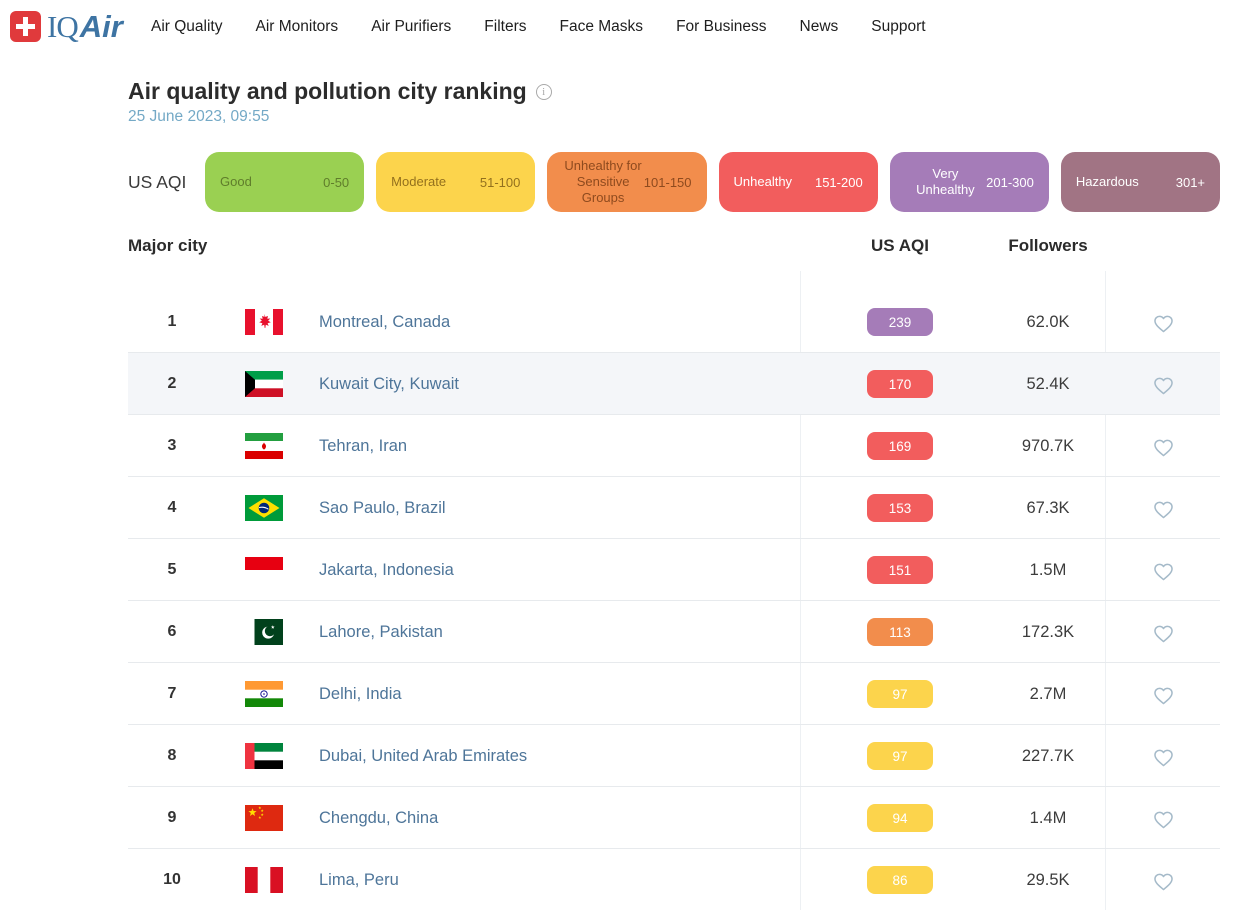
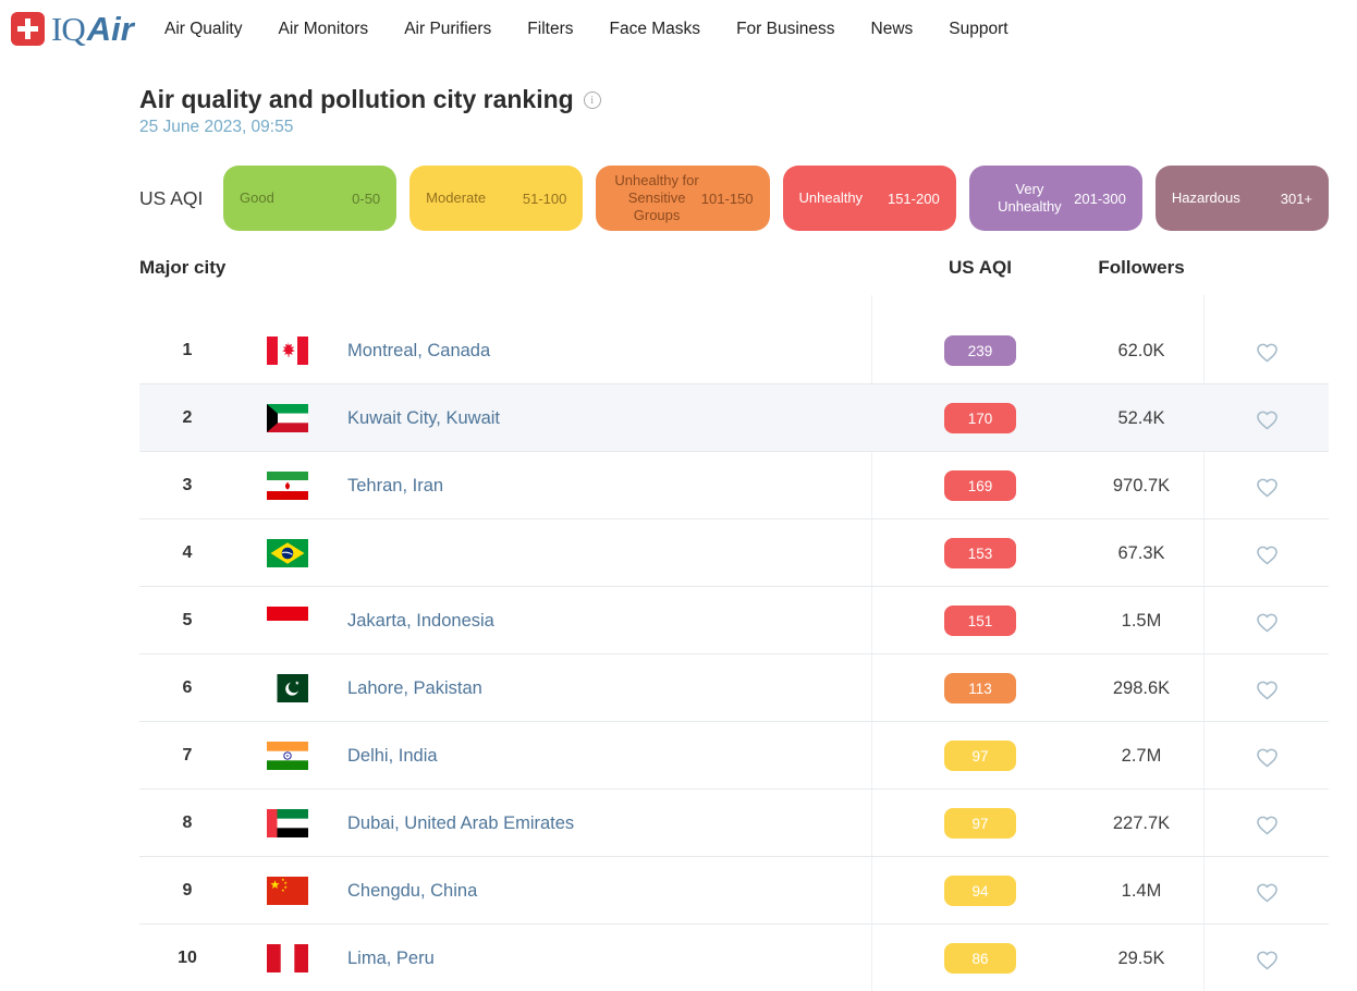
  IQ
  Air
  Air Quality
  Air Monitors
  Air Purifiers
  Filters
  Face Masks
  For Business
  News
  Support
  Air quality and pollution city ranking
  i
  25 June 2023, 09:55
  US AQI
  Good
  0-50
  Moderate
  51-100
  Unhealthy for Sensitive Groups
  101-150
  Unhealthy
  151-200
  Very Unhealthy
  201-300
  Hazardous
  301+
  Major city
  US AQI
  Followers
  1
  Montreal, Canada
  239
  62.0K
  2
  Kuwait City, Kuwait
  170
  52.4K
  3
  Tehran, Iran
  169
  970.7K
  4
- Sao Paulo, Brazil
  153
  67.3K
  5
  Jakarta, Indonesia
  151
  1.5M
  6
  Lahore, Pakistan
  113
- 172.3K
+ 298.6K
  7
  Delhi, India
  97
  2.7M
  8
  Dubai, United Arab Emirates
  97
  227.7K
  9
  Chengdu, China
  94
  1.4M
  10
  Lima, Peru
  86
  29.5K
